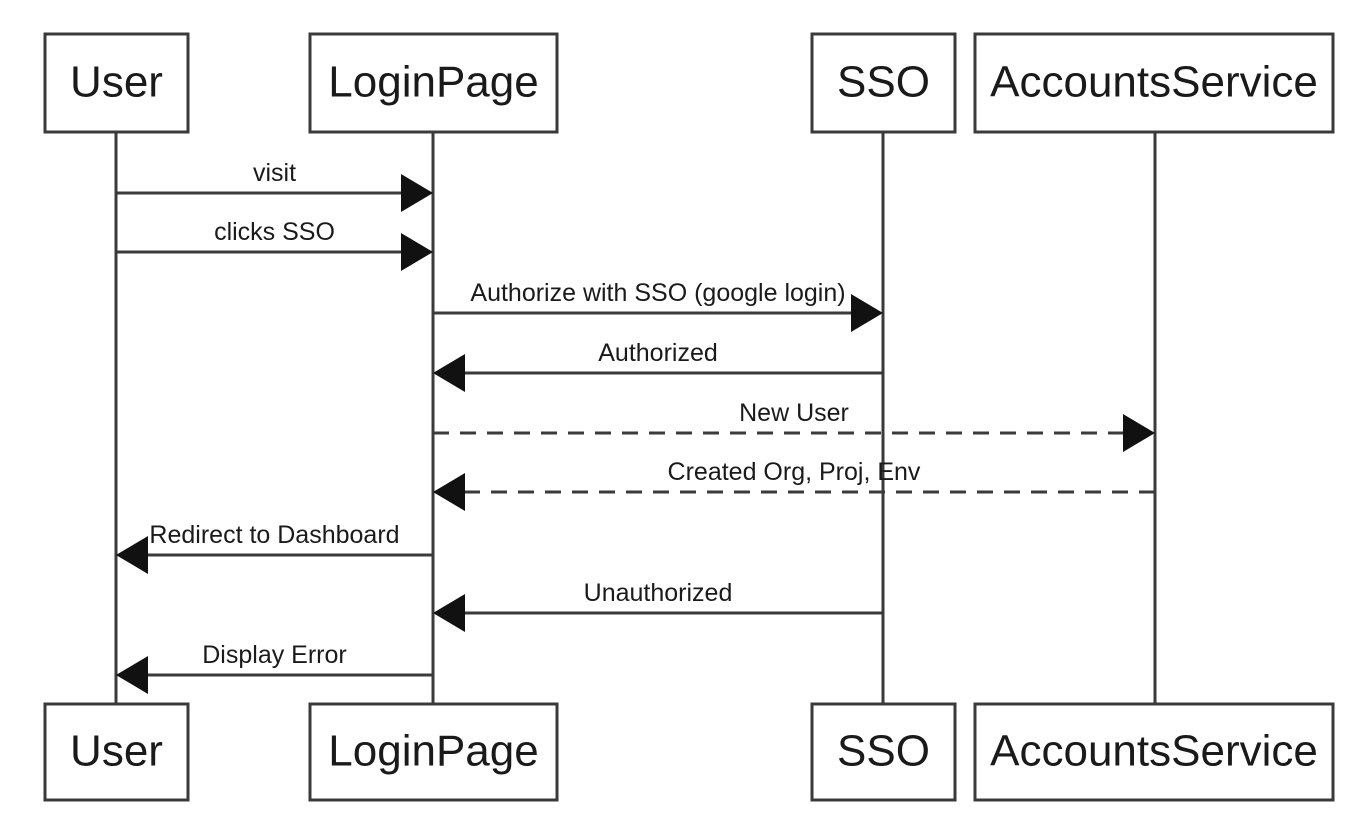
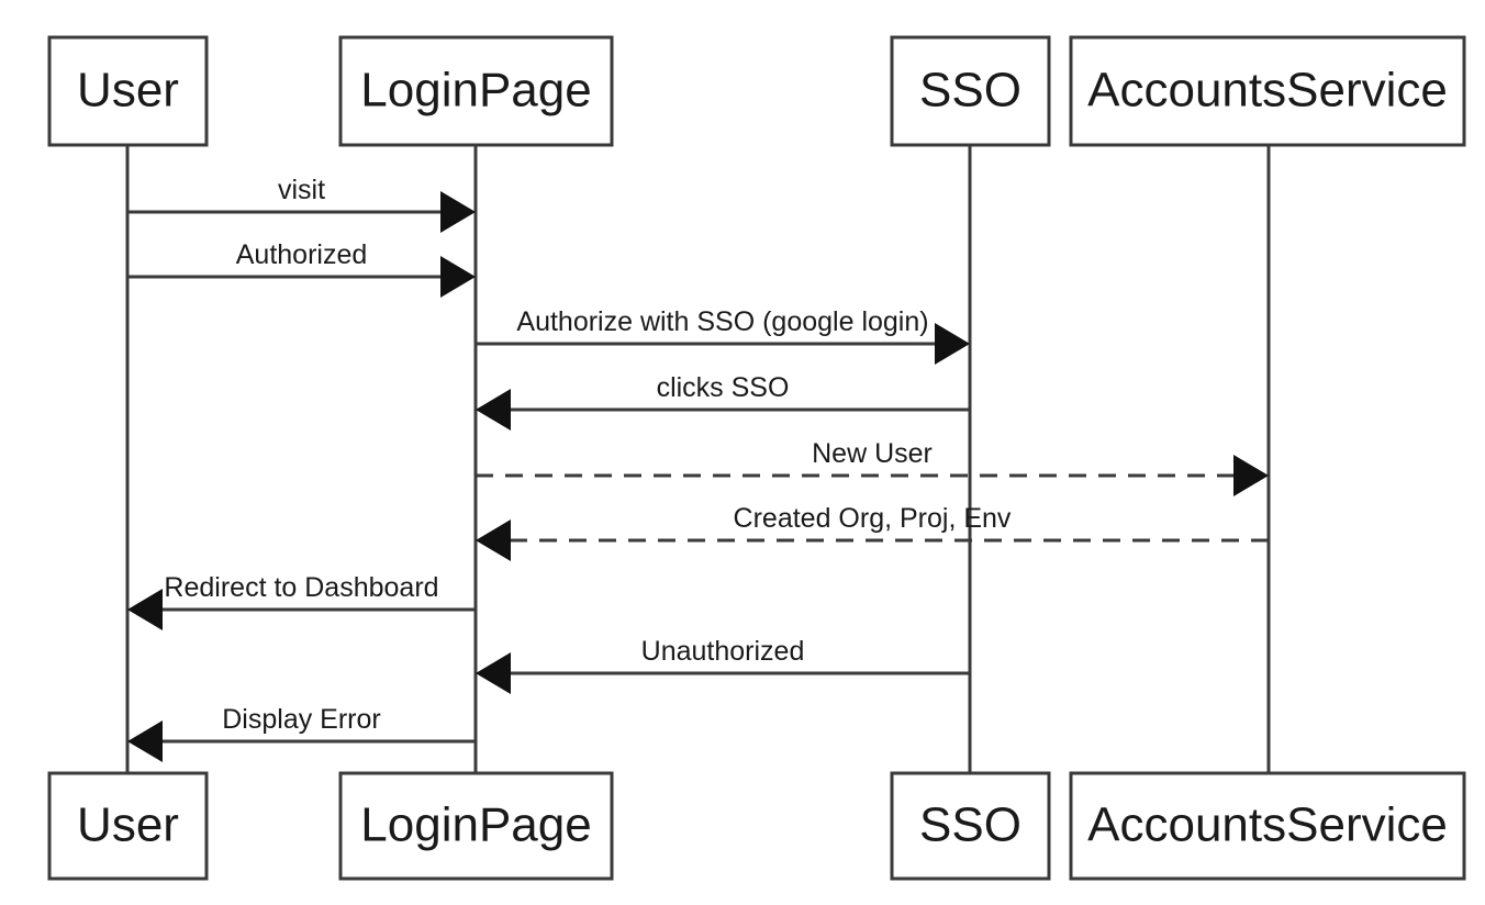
  visit
- clicks SSO
+ Authorized
  Authorize with SSO (google login)
- Authorized
+ clicks SSO
  New User
  Created Org, Proj, Env
  Redirect to Dashboard
  Unauthorized
  Display Error
  User
  LoginPage
  SSO
  AccountsService
  User
  LoginPage
  SSO
  AccountsService
